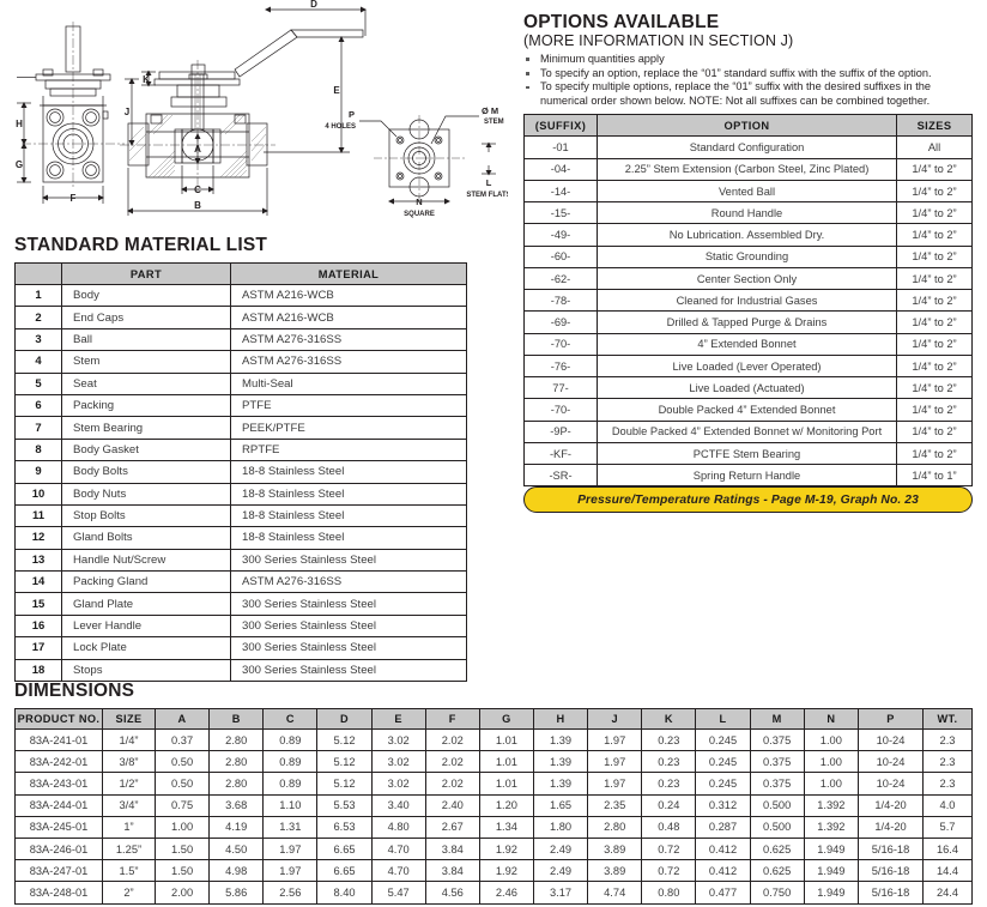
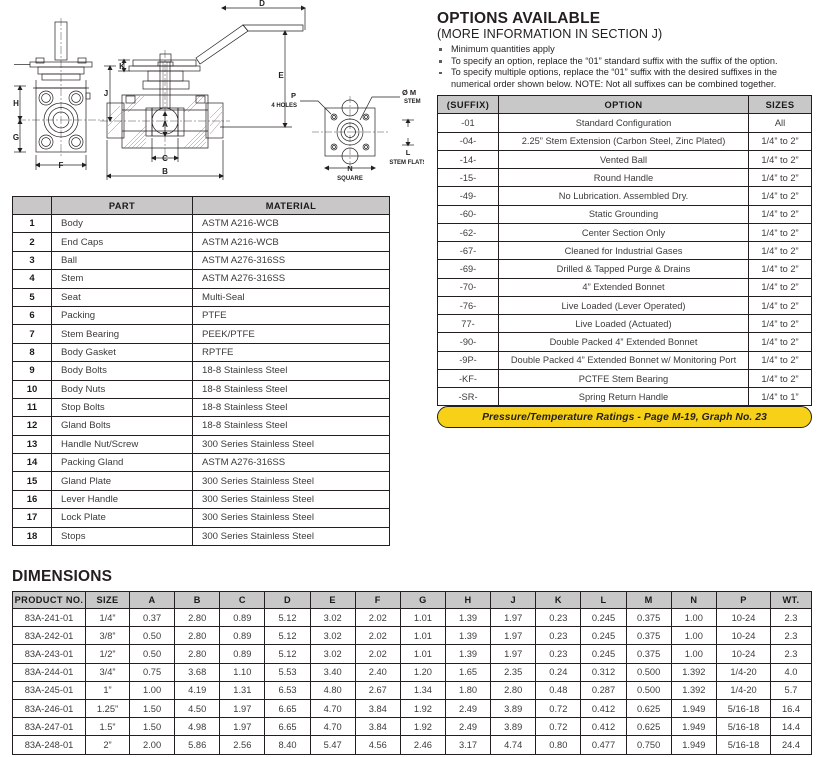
  H
  G
  F
  K
  J
  A
  C
  B
  D
  E
  P
  Ø M
  L
  N
- STANDARD MATERIAL LIST
  	PART	MATERIAL
  1	Body	ASTM A216-WCB
  2	End Caps	ASTM A216-WCB
  3	Ball	ASTM A276-316SS
  4	Stem	ASTM A276-316SS
  5	Seat	Multi-Seal
  6	Packing	PTFE
  7	Stem Bearing	PEEK/PTFE
  8	Body Gasket	RPTFE
  9	Body Bolts	18-8 Stainless Steel
  10	Body Nuts	18-8 Stainless Steel
  11	Stop Bolts	18-8 Stainless Steel
  12	Gland Bolts	18-8 Stainless Steel
  13	Handle Nut/Screw	300 Series Stainless Steel
  14	Packing Gland	ASTM A276-316SS
  15	Gland Plate	300 Series Stainless Steel
  16	Lever Handle	300 Series Stainless Steel
  17	Lock Plate	300 Series Stainless Steel
  18	Stops	300 Series Stainless Steel
  OPTIONS AVAILABLE
  (MORE INFORMATION IN SECTION J)
  Minimum quantities apply
  To specify an option, replace the “01” standard suffix with the suffix of the option.
  To specify multiple options, replace the “01” suffix with the desired suffixes in the numerical order shown below. NOTE: Not all suffixes can be combined together.
  (SUFFIX)	OPTION	SIZES
  -01	Standard Configuration	All
  -04-	2.25” Stem Extension (Carbon Steel, Zinc Plated)	1/4” to 2”
  -14-	Vented Ball	1/4” to 2”
  -15-	Round Handle	1/4” to 2”
  -49-	No Lubrication. Assembled Dry.	1/4” to 2”
  -60-	Static Grounding	1/4” to 2”
  -62-	Center Section Only	1/4” to 2”
- -78-	Cleaned for Industrial Gases	1/4” to 2”
+ -67-	Cleaned for Industrial Gases	1/4” to 2”
  -69-	Drilled & Tapped Purge & Drains	1/4” to 2”
  -70-	4” Extended Bonnet	1/4” to 2”
  -76-	Live Loaded (Lever Operated)	1/4” to 2”
  77-	Live Loaded (Actuated)	1/4” to 2”
- -70-	Double Packed 4” Extended Bonnet	1/4” to 2”
+ -90-	Double Packed 4” Extended Bonnet	1/4” to 2”
  -9P-	Double Packed 4” Extended Bonnet w/ Monitoring Port	1/4” to 2”
  -KF-	PCTFE Stem Bearing	1/4” to 2”
  -SR-	Spring Return Handle	1/4” to 1”
  Pressure/Temperature Ratings - Page M-19, Graph No. 23
  DIMENSIONS
  PRODUCT NO.	SIZE	A	B	C	D	E	F	G	H	J	K	L	M	N	P	WT.
  83A-241-01	1/4”	0.37	2.80	0.89	5.12	3.02	2.02	1.01	1.39	1.97	0.23	0.245	0.375	1.00	10-24	2.3
  83A-242-01	3/8”	0.50	2.80	0.89	5.12	3.02	2.02	1.01	1.39	1.97	0.23	0.245	0.375	1.00	10-24	2.3
  83A-243-01	1/2”	0.50	2.80	0.89	5.12	3.02	2.02	1.01	1.39	1.97	0.23	0.245	0.375	1.00	10-24	2.3
  83A-244-01	3/4”	0.75	3.68	1.10	5.53	3.40	2.40	1.20	1.65	2.35	0.24	0.312	0.500	1.392	1/4-20	4.0
  83A-245-01	1”	1.00	4.19	1.31	6.53	4.80	2.67	1.34	1.80	2.80	0.48	0.287	0.500	1.392	1/4-20	5.7
  83A-246-01	1.25”	1.50	4.50	1.97	6.65	4.70	3.84	1.92	2.49	3.89	0.72	0.412	0.625	1.949	5/16-18	16.4
  83A-247-01	1.5”	1.50	4.98	1.97	6.65	4.70	3.84	1.92	2.49	3.89	0.72	0.412	0.625	1.949	5/16-18	14.4
  83A-248-01	2”	2.00	5.86	2.56	8.40	5.47	4.56	2.46	3.17	4.74	0.80	0.477	0.750	1.949	5/16-18	24.4
